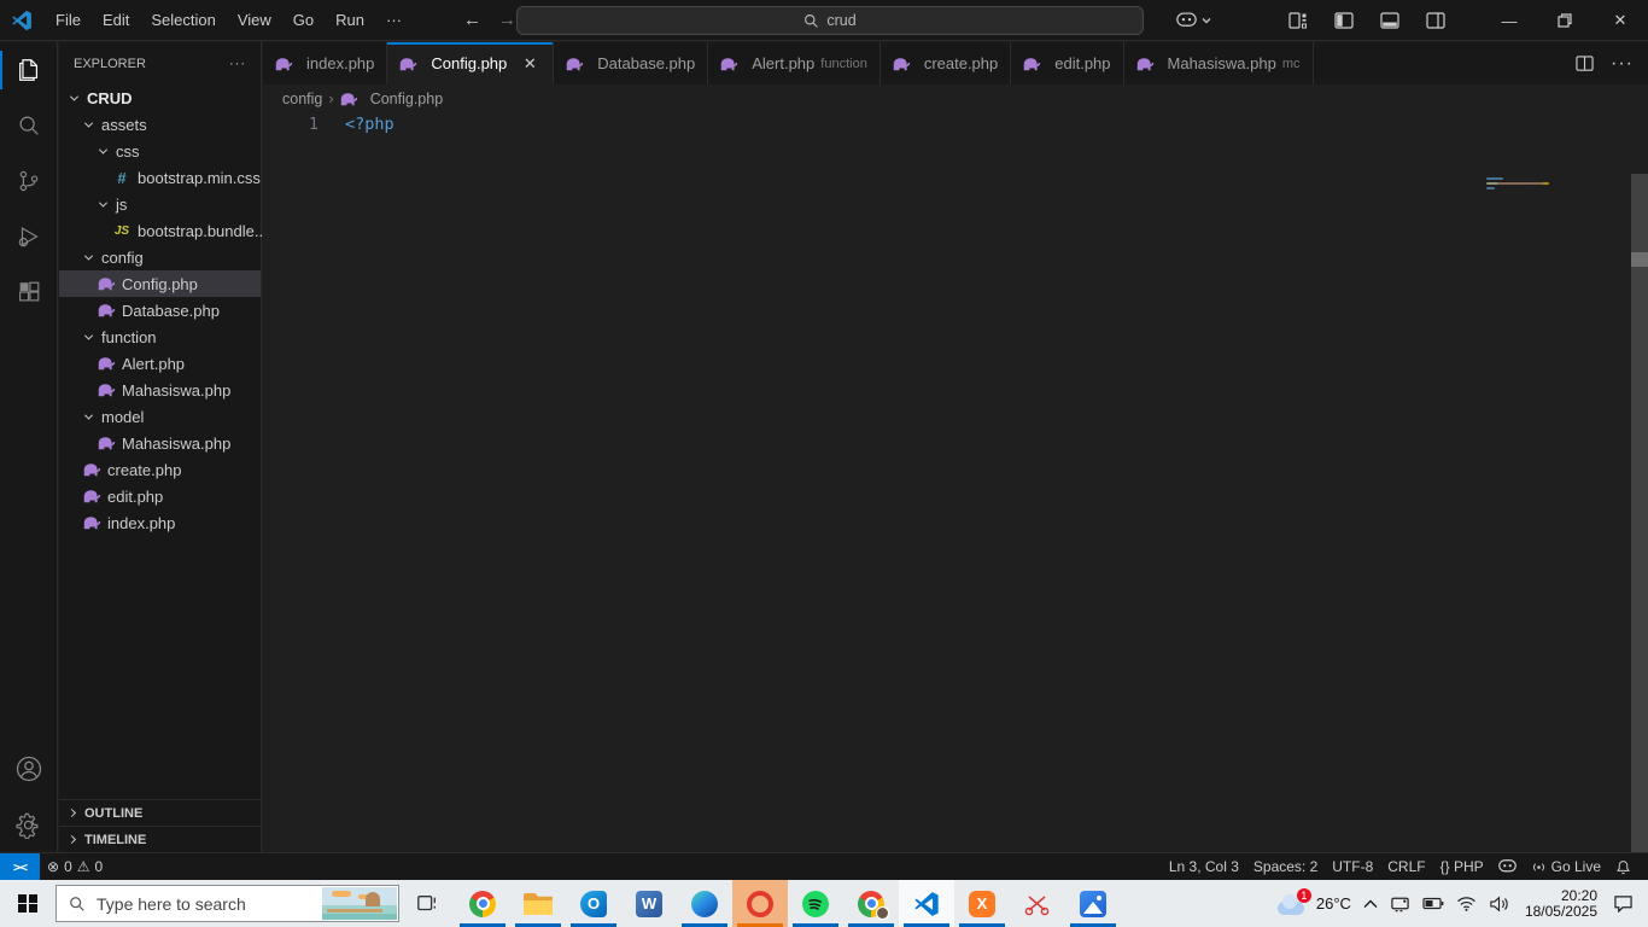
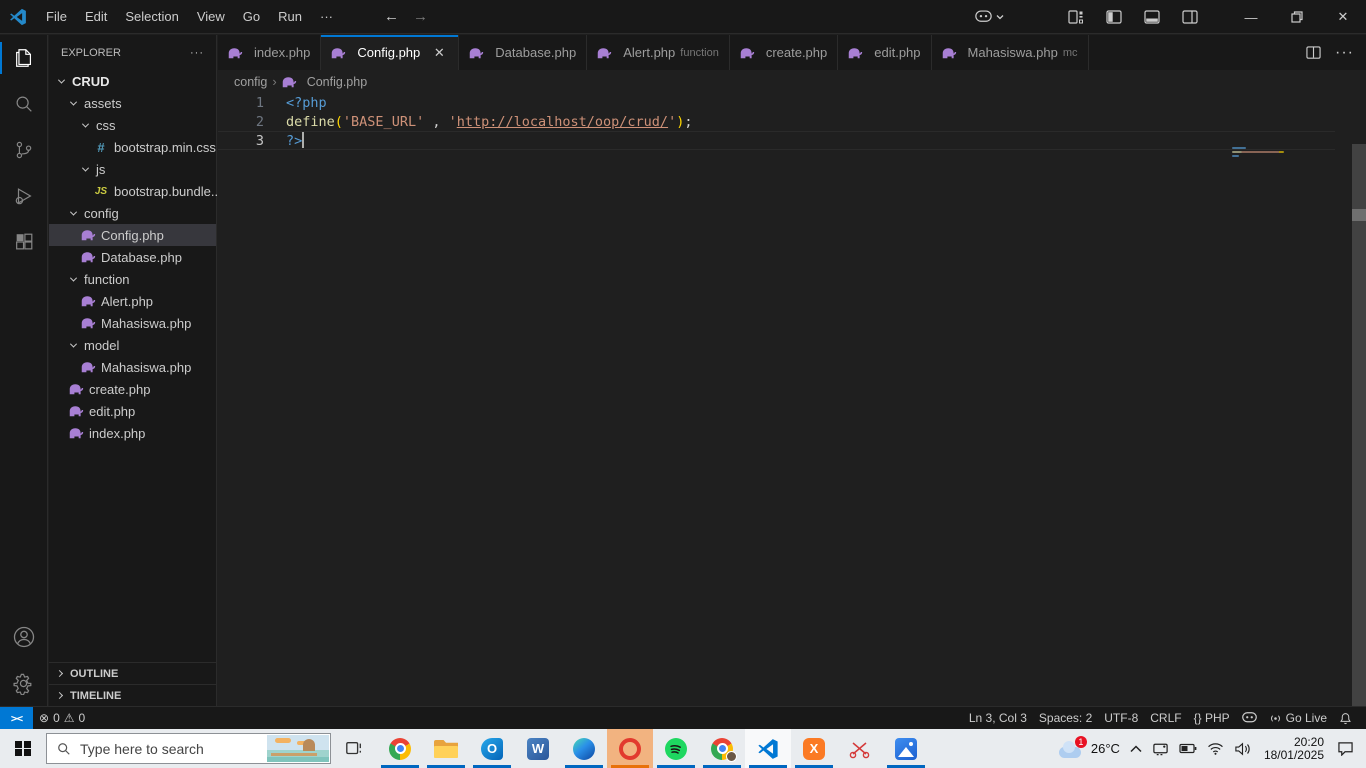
  File
  Edit
  Selection
  View
  Go
  Run
  ···
  ←
  →
- crud
  —
  ✕
  EXPLORER
  ···
  CRUD
  assets
  css
  #
  bootstrap.min.css
  js
  JS
  bootstrap.bundle..
  config
  Config.php
  Database.php
  function
  Alert.php
  Mahasiswa.php
  model
  Mahasiswa.php
  create.php
  edit.php
  index.php
  OUTLINE
  TIMELINE
  index.php
  Config.php
  ✕
  Database.php
  Alert.php
  function
  create.php
  edit.php
  Mahasiswa.php
  mc
  ···
  config
  ›
  Config.php
  1
  <?php
+ 2
+ define('BASE_URL' , 'http://localhost/oop/crud/');
+ 3
+ ?>
  ><
  ⊗
  0
  ⚠
  0
  Ln 3, Col 3
  Spaces: 2
  UTF-8
  CRLF
  {} PHP
  Go Live
  Type here to search
  O
  W
  X
  1
  26°C
  20:20
- 18/05/2025
+ 18/01/2025
